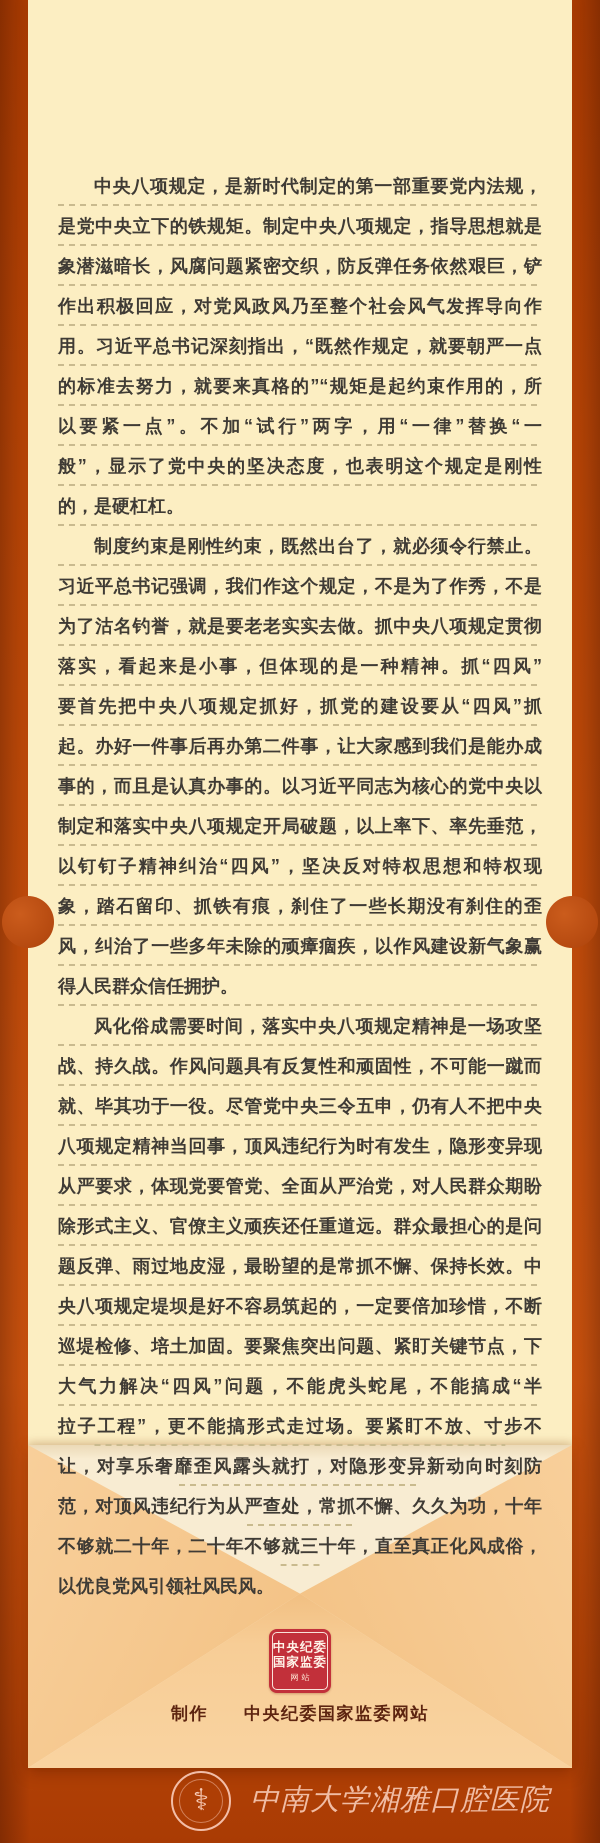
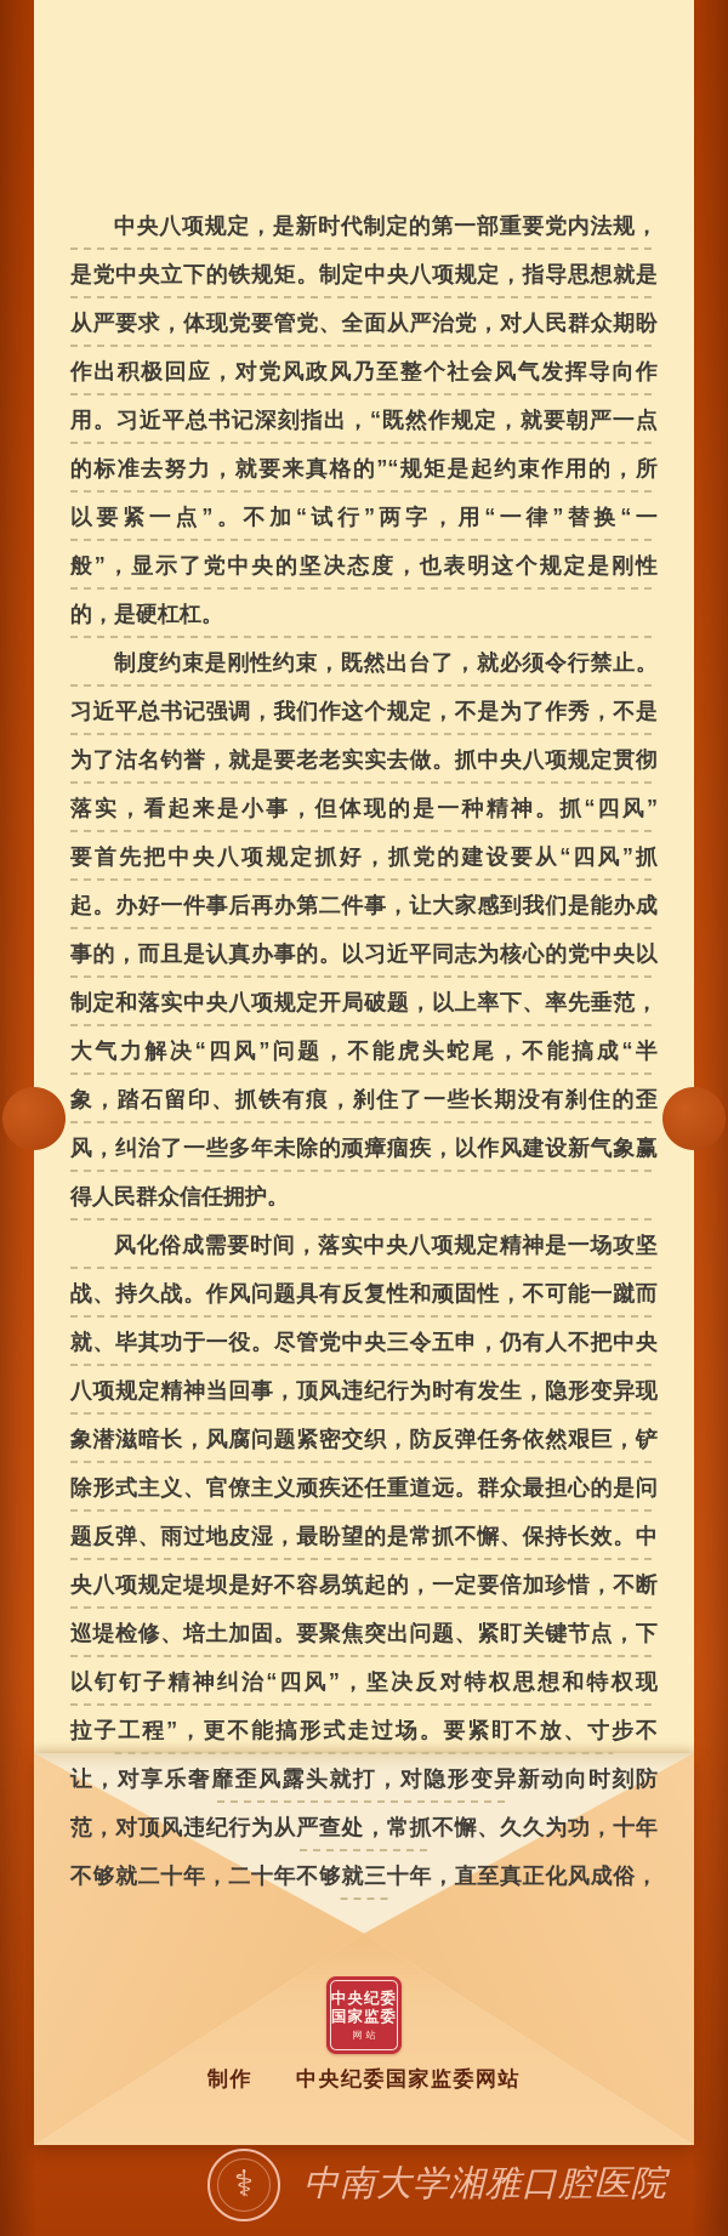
  中央纪委
  国家监委
  网站
  制作 中央纪委国家监委网站
  中央八项规定，是新时代制定的第一部重要党内法规，
  是党中央立下的铁规矩。制定中央八项规定，指导思想就是
- 象潜滋暗长，风腐问题紧密交织，防反弹任务依然艰巨，铲
+ 从严要求，体现党要管党、全面从严治党，对人民群众期盼
  作出积极回应，对党风政风乃至整个社会风气发挥导向作
  用。习近平总书记深刻指出，“既然作规定，就要朝严一点
  的标准去努力，就要来真格的”“规矩是起约束作用的，所
  以要紧一点”。不加“试行”两字，用“一律”替换“一
  般”，显示了党中央的坚决态度，也表明这个规定是刚性
  的，是硬杠杠。
  制度约束是刚性约束，既然出台了，就必须令行禁止。
  习近平总书记强调，我们作这个规定，不是为了作秀，不是
  为了沽名钓誉，就是要老老实实去做。抓中央八项规定贯彻
  落实，看起来是小事，但体现的是一种精神。抓“四风”
  要首先把中央八项规定抓好，抓党的建设要从“四风”抓
  起。办好一件事后再办第二件事，让大家感到我们是能办成
  事的，而且是认真办事的。以习近平同志为核心的党中央以
  制定和落实中央八项规定开局破题，以上率下、率先垂范，
- 以钉钉子精神纠治“四风”，坚决反对特权思想和特权现
+ 大气力解决“四风”问题，不能虎头蛇尾，不能搞成“半
  象，踏石留印、抓铁有痕，刹住了一些长期没有刹住的歪
  风，纠治了一些多年未除的顽瘴痼疾，以作风建设新气象赢
  得人民群众信任拥护。
  风化俗成需要时间，落实中央八项规定精神是一场攻坚
  战、持久战。作风问题具有反复性和顽固性，不可能一蹴而
  就、毕其功于一役。尽管党中央三令五申，仍有人不把中央
  八项规定精神当回事，顶风违纪行为时有发生，隐形变异现
- 从严要求，体现党要管党、全面从严治党，对人民群众期盼
+ 象潜滋暗长，风腐问题紧密交织，防反弹任务依然艰巨，铲
  除形式主义、官僚主义顽疾还任重道远。群众最担心的是问
  题反弹、雨过地皮湿，最盼望的是常抓不懈、保持长效。中
  央八项规定堤坝是好不容易筑起的，一定要倍加珍惜，不断
  巡堤检修、培土加固。要聚焦突出问题、紧盯关键节点，下
- 大气力解决“四风”问题，不能虎头蛇尾，不能搞成“半
+ 以钉钉子精神纠治“四风”，坚决反对特权思想和特权现
  拉子工程”，更不能搞形式走过场。要紧盯不放、寸步不
  让，对享乐奢靡歪风露头就打，对隐形变异新动向时刻防
  范，对顶风违纪行为从严查处，常抓不懈、久久为功，十年
  不够就二十年，二十年不够就三十年，直至真正化风成俗，
- 以优良党风引领社风民风。
  ⚕
  中南大学湘雅口腔医院
